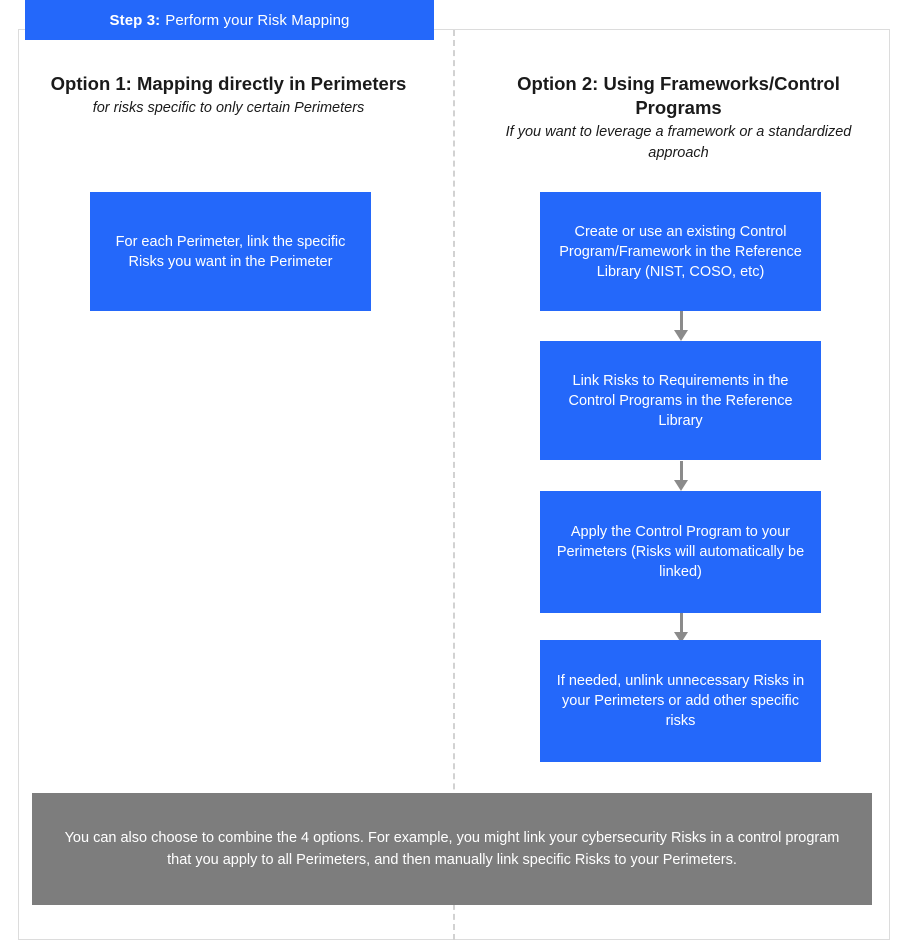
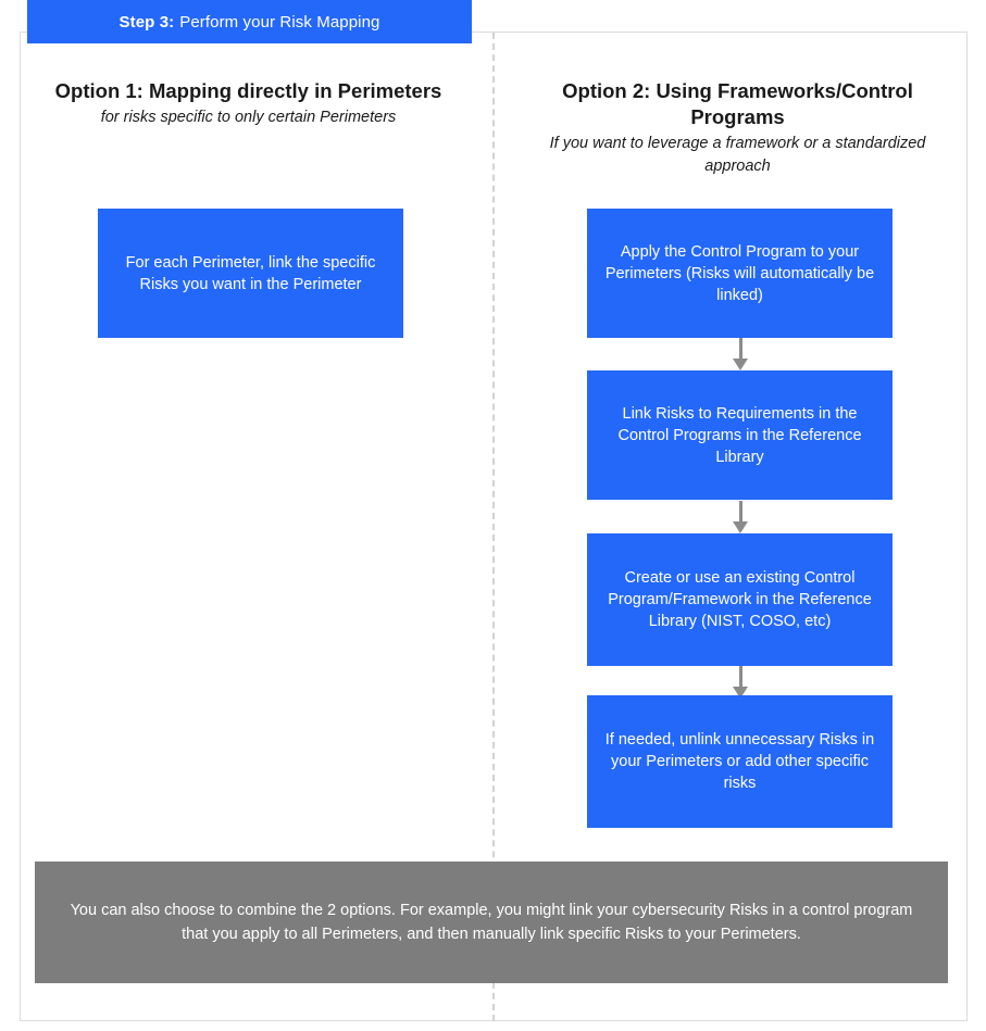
  Step 3:
  Perform your Risk Mapping
  Option 1: Mapping directly in Perimeters
  for risks specific to only certain Perimeters
  Option 2: Using Frameworks/Control Programs
  If you want to leverage a framework or a standardized approach
  For each Perimeter, link the specific Risks you want in the Perimeter
- Create or use an existing Control Program/Framework in the Reference Library (NIST, COSO, etc)
+ Apply the Control Program to your Perimeters (Risks will automatically be linked)
  Link Risks to Requirements in the Control Programs in the Reference Library
- Apply the Control Program to your Perimeters (Risks will automatically be linked)
+ Create or use an existing Control Program/Framework in the Reference Library (NIST, COSO, etc)
  If needed, unlink unnecessary Risks in your Perimeters or add other specific risks
- You can also choose to combine the 4 options. For example, you might link your cybersecurity Risks in a control program that you apply to all Perimeters, and then manually link specific Risks to your Perimeters.
+ You can also choose to combine the 2 options. For example, you might link your cybersecurity Risks in a control program that you apply to all Perimeters, and then manually link specific Risks to your Perimeters.
